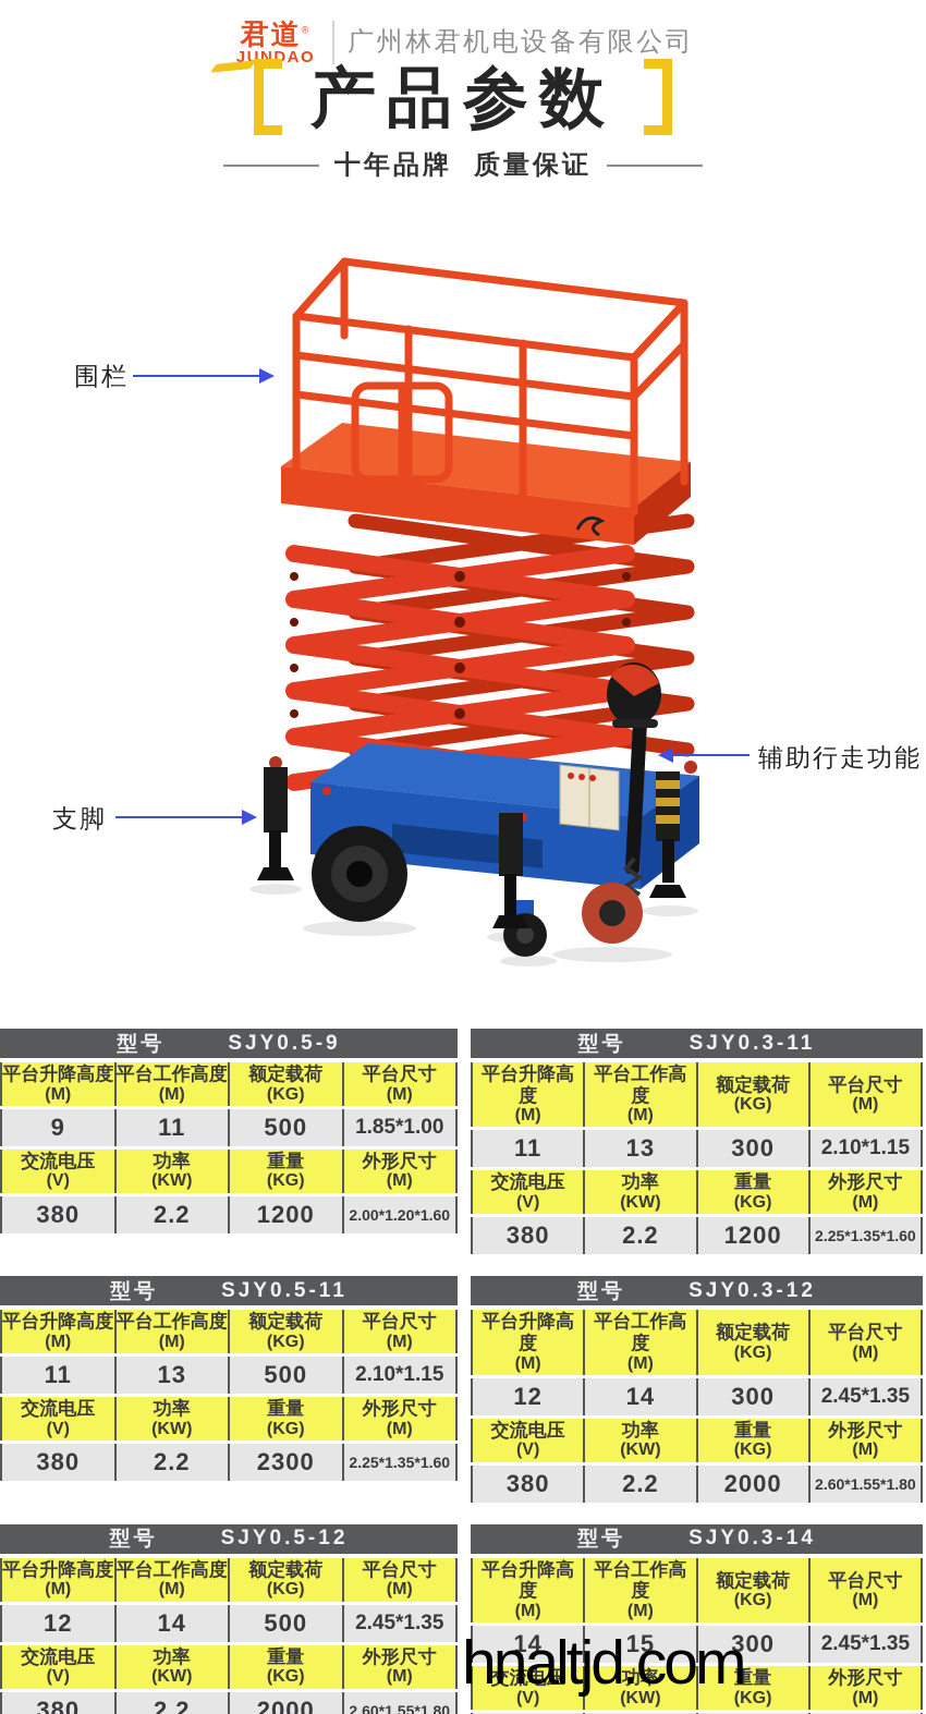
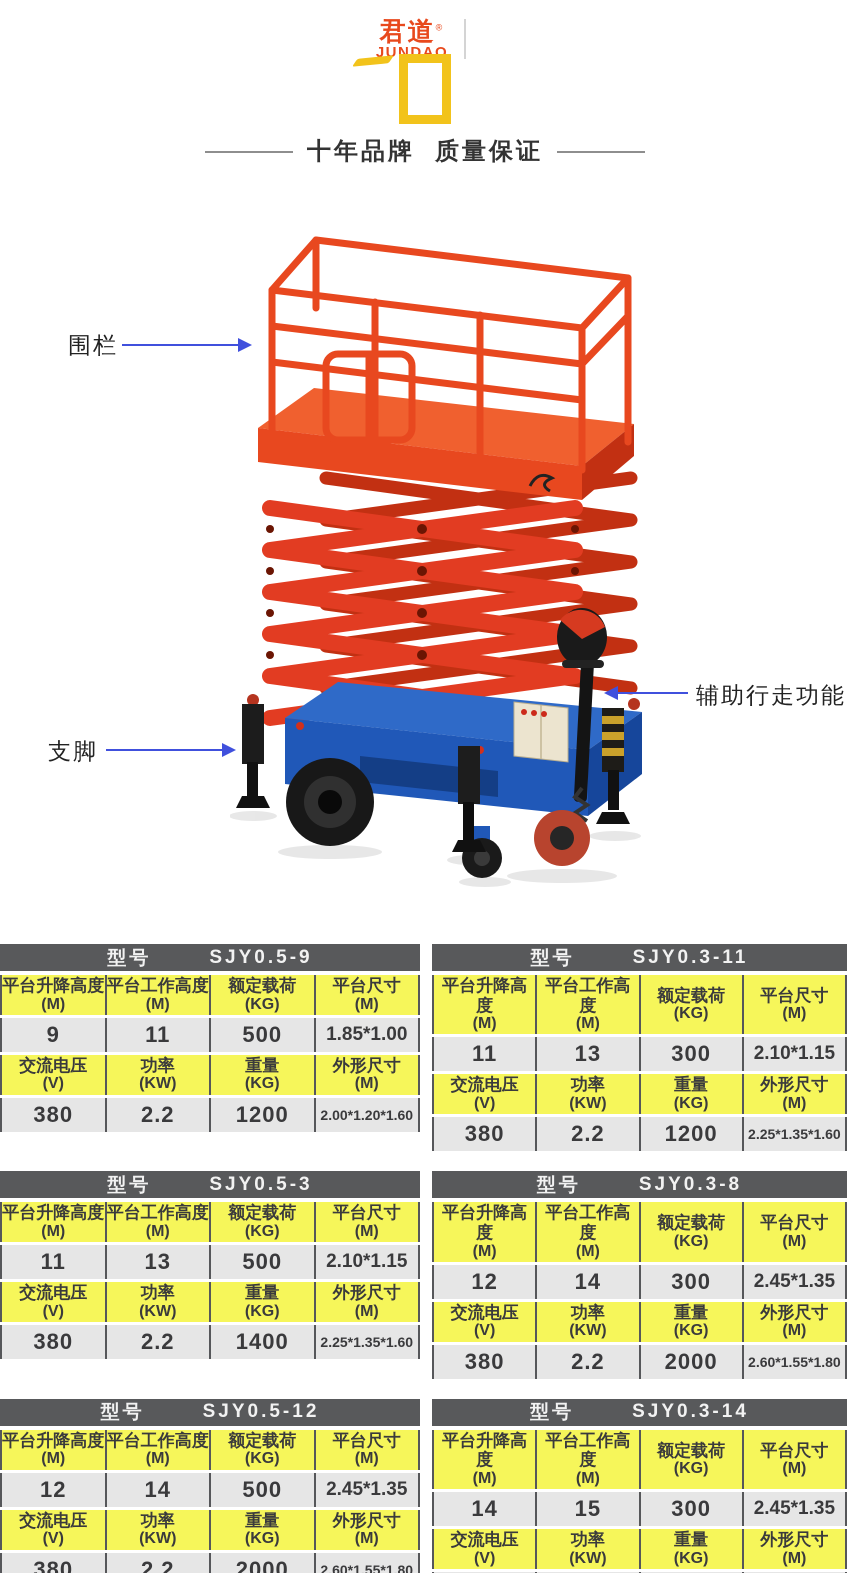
  君道®
  JUNDAO
- 广州林君机电设备有限公司
- 产品参数
  十年品牌
  质量保证
  围栏
  辅助行走功能
  支脚
  型号
  SJY0.5-9
  平台升降高度
  (M)
  平台工作高度
  (M)
  额定载荷
  (KG)
  平台尺寸
  (M)
  9
  11
  500
  1.85*1.00
  交流电压
  (V)
  功率
  (KW)
  重量
  (KG)
  外形尺寸
  (M)
  380
  2.2
  1200
  2.00*1.20*1.60
  型号
  SJY0.3-11
  平台升降高度
  (M)
  平台工作高度
  (M)
  额定载荷
  (KG)
  平台尺寸
  (M)
  11
  13
  300
  2.10*1.15
  交流电压
  (V)
  功率
  (KW)
  重量
  (KG)
  外形尺寸
  (M)
  380
  2.2
  1200
  2.25*1.35*1.60
  型号
- SJY0.5-11
+ SJY0.5-3
  平台升降高度
  (M)
  平台工作高度
  (M)
  额定载荷
  (KG)
  平台尺寸
  (M)
  11
  13
  500
  2.10*1.15
  交流电压
  (V)
  功率
  (KW)
  重量
  (KG)
  外形尺寸
  (M)
  380
  2.2
- 2300
+ 1400
  2.25*1.35*1.60
  型号
- SJY0.3-12
+ SJY0.3-8
  平台升降高度
  (M)
  平台工作高度
  (M)
  额定载荷
  (KG)
  平台尺寸
  (M)
  12
  14
  300
  2.45*1.35
  交流电压
  (V)
  功率
  (KW)
  重量
  (KG)
  外形尺寸
  (M)
  380
  2.2
  2000
  2.60*1.55*1.80
  型号
  SJY0.5-12
  平台升降高度
  (M)
  平台工作高度
  (M)
  额定载荷
  (KG)
  平台尺寸
  (M)
  12
  14
  500
  2.45*1.35
  交流电压
  (V)
  功率
  (KW)
  重量
  (KG)
  外形尺寸
  (M)
  380
  2.2
  2000
  2.60*1.55*1.80
  型号
  SJY0.3-14
  平台升降高度
  (M)
  平台工作高度
  (M)
  额定载荷
  (KG)
  平台尺寸
  (M)
  14
  15
  300
  2.45*1.35
  交流电压
  (V)
  功率
  (KW)
  重量
  (KG)
  外形尺寸
  (M)
- hnaltjd.com
